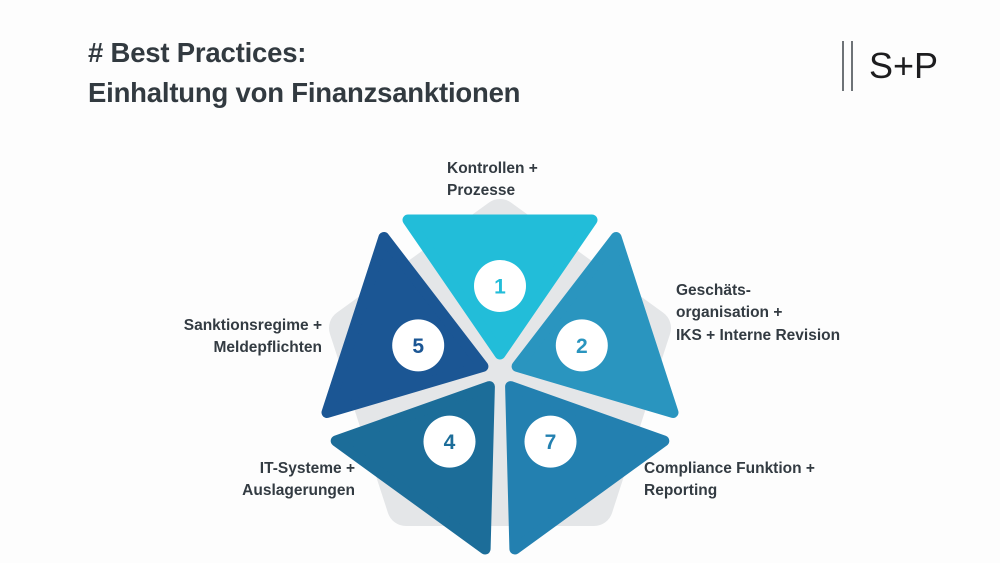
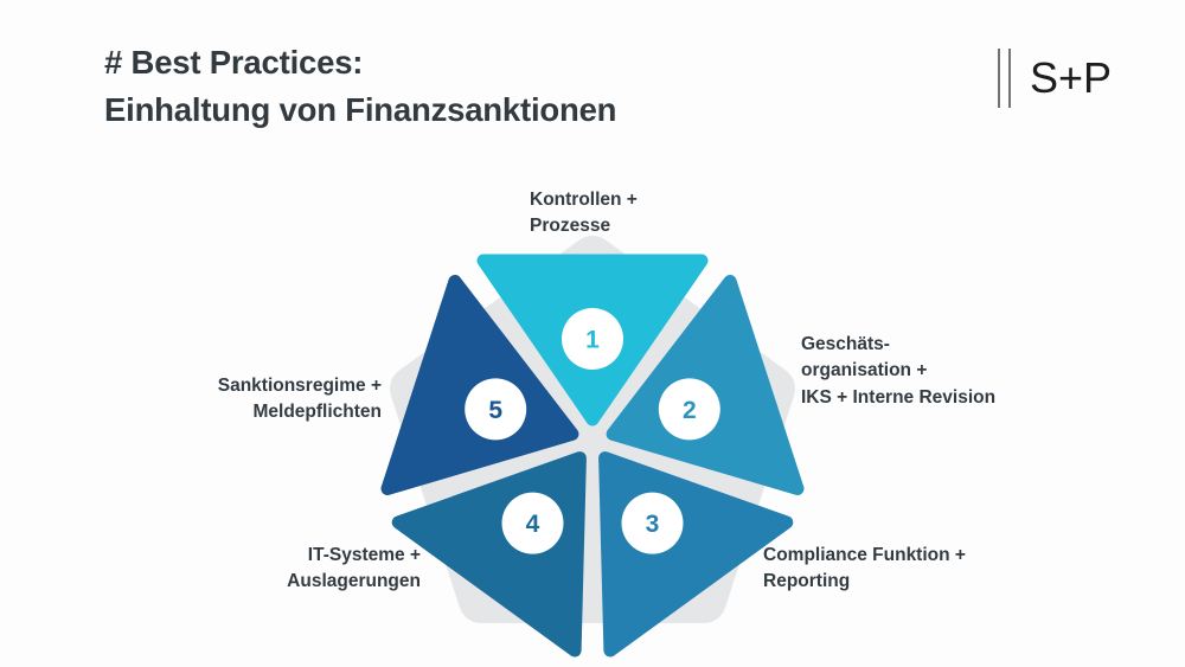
  # Best Practices:
  Einhaltung von Finanzsanktionen
  S+P
  1
  2
- 7
+ 3
  4
  5
  Kontrollen +
  Prozesse
  Geschäts-
  organisation +
  IKS + Interne Revision
  Compliance Funktion +
  Reporting
  IT-Systeme +
  Auslagerungen
  Sanktionsregime +
  Meldepflichten
